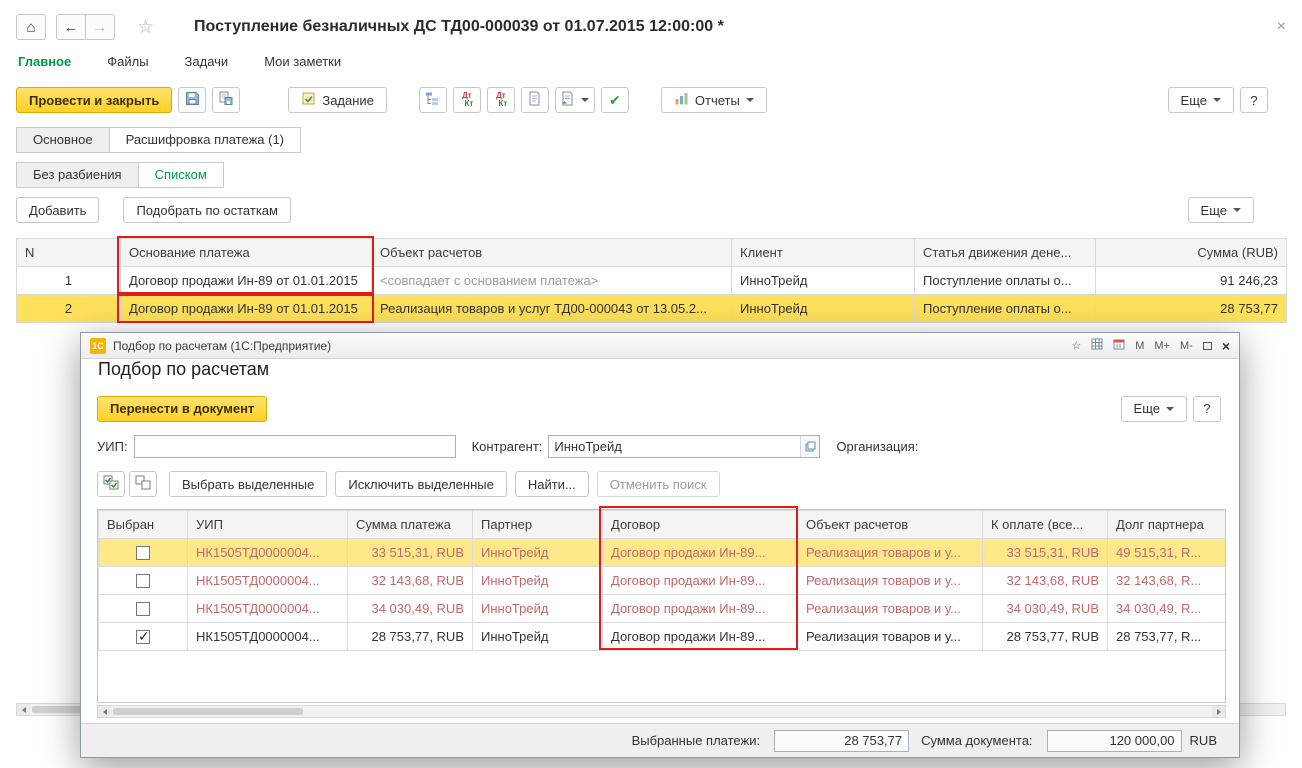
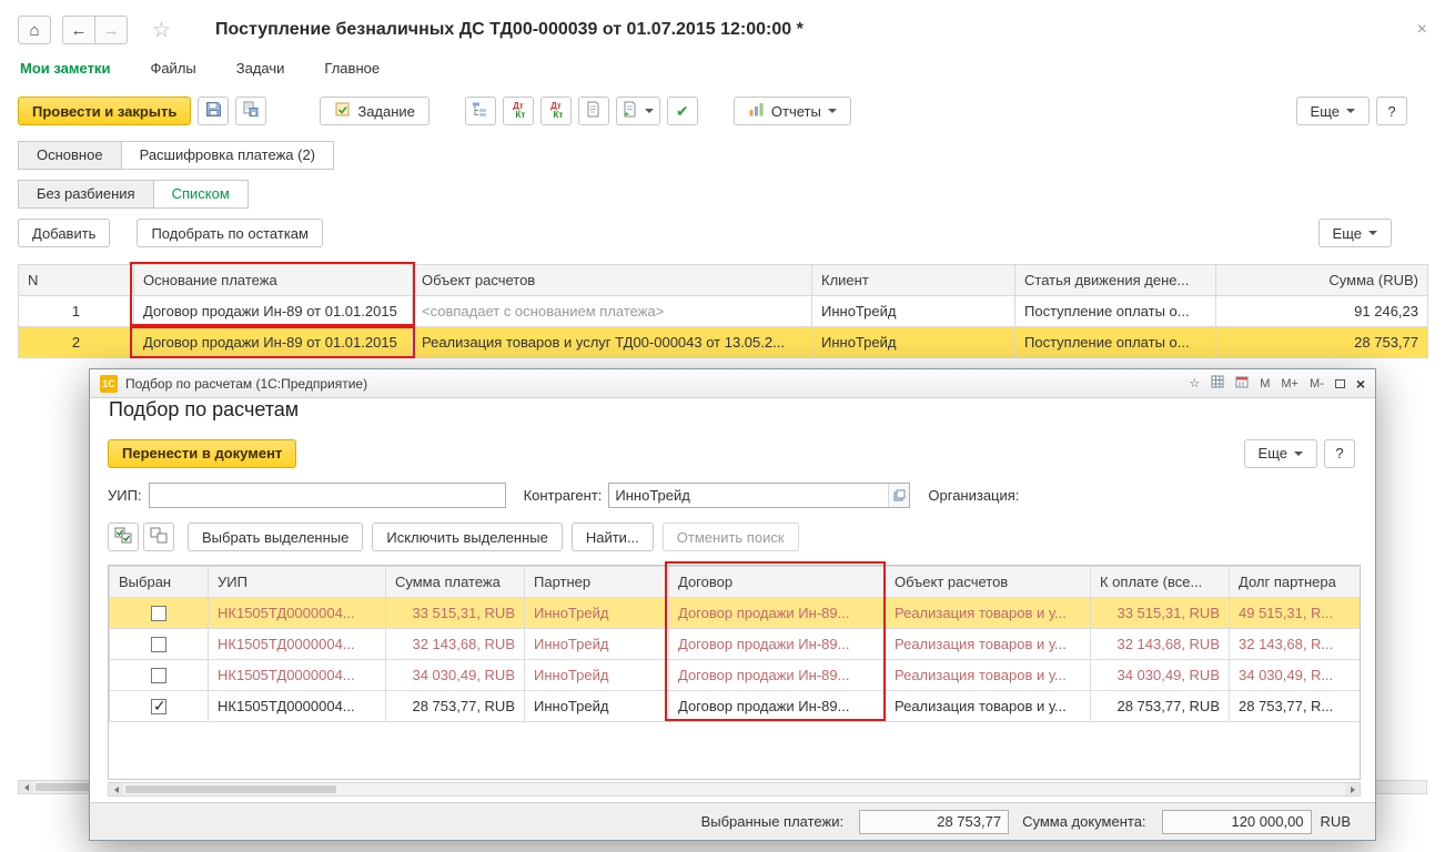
  ⌂
  ←
  →
  ☆
  Поступление безналичных ДС ТД00-000039 от 01.07.2015 12:00:00 *
  ×
- Главное
+ Мои заметки
  Файлы
  Задачи
- Мои заметки
+ Главное
  Провести и закрыть
  Задание
  Дт
  Кт
  Дт
  Кт
  ✔
  Отчеты
  Еще
  ?
  Основное
- Расшифровка платежа (1)
+ Расшифровка платежа (2)
  Без разбиения
  Списком
  Добавить
  Подобрать по остаткам
  Еще
  N	Основание платежа	Объект расчетов	Клиент	Статья движения дене...	Сумма (RUB)
  1	Договор продажи Ин-89 от 01.01.2015	<совпадает с основанием платежа>	ИнноТрейд	Поступление оплаты о...	91 246,23
  2	Договор продажи Ин-89 от 01.01.2015	Реализация товаров и услуг ТД00-000043 от 13.05.2...	ИнноТрейд	Поступление оплаты о...	28 753,77
  1С
  Подбор по расчетам (1С:Предприятие)
  ☆
  М
  М+
  М-
  ×
  Подбор по расчетам
  Перенести в документ
  Еще
  ?
  УИП:
  Контрагент:
  ИнноТрейд
  Организация:
  Выбрать выделенные
  Исключить выделенные
  Найти...
  Отменить поиск
  Выбран	УИП	Сумма платежа	Партнер	Договор	Объект расчетов	К оплате (все...	Долг партнера
  	НК1505ТД0000004...	33 515,31, RUB	ИнноТрейд	Договор продажи Ин-89...	Реализация товаров и у...	33 515,31, RUB	49 515,31, R...
  	НК1505ТД0000004...	32 143,68, RUB	ИнноТрейд	Договор продажи Ин-89...	Реализация товаров и у...	32 143,68, RUB	32 143,68, R...
  	НК1505ТД0000004...	34 030,49, RUB	ИнноТрейд	Договор продажи Ин-89...	Реализация товаров и у...	34 030,49, RUB	34 030,49, R...
  	НК1505ТД0000004...	28 753,77, RUB	ИнноТрейд	Договор продажи Ин-89...	Реализация товаров и у...	28 753,77, RUB	28 753,77, R...
  Выбранные платежи:
  28 753,77
  Сумма документа:
  120 000,00
  RUB
